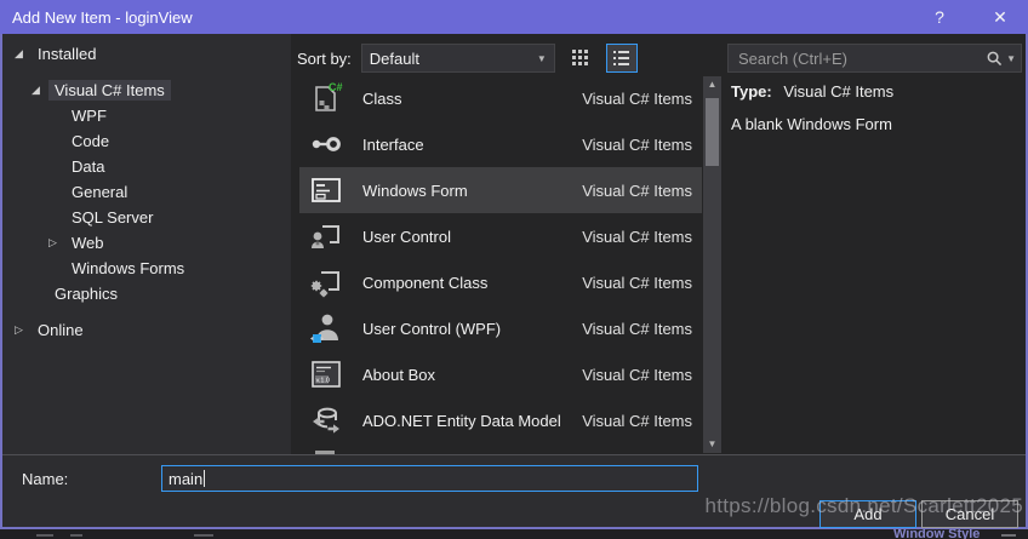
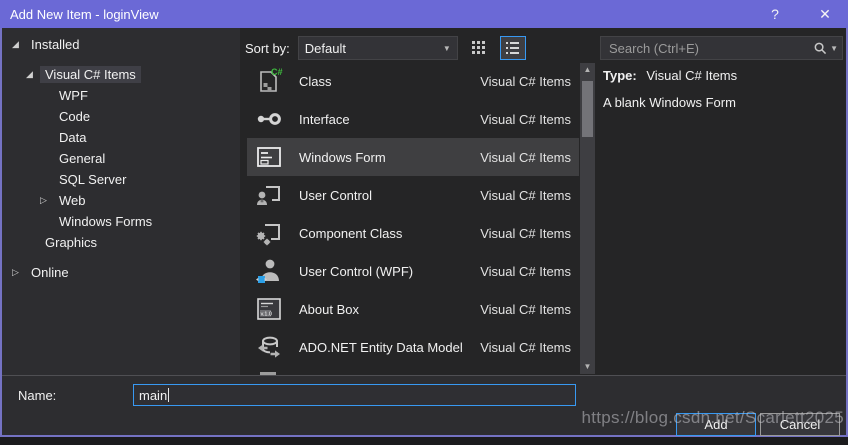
  Add New Item - loginView
  ?
  ✕
  ◢
  Installed
  ◢
  Visual C# Items
  WPF
  Code
  Data
  General
  SQL Server
  ▷
  Web
  Windows Forms
  Graphics
  ▷
  Online
  Sort by:
  Default
  ▼
  Search (Ctrl+E)
  ▼
  C#
  Class
  Visual C# Items
  Interface
  Visual C# Items
  Windows Form
  Visual C# Items
  User Control
  Visual C# Items
  Component Class
  Visual C# Items
  User Control (WPF)
  Visual C# Items
  About Box
  Visual C# Items
  ADO.NET Entity Data Model
  Visual C# Items
  ▲
  ▼
  Type: Visual C# Items
  A blank Windows Form
  Name:
  main
  Add
  Cancel
  https://blog.csdn.net/Scarlett2025
- Window Style
